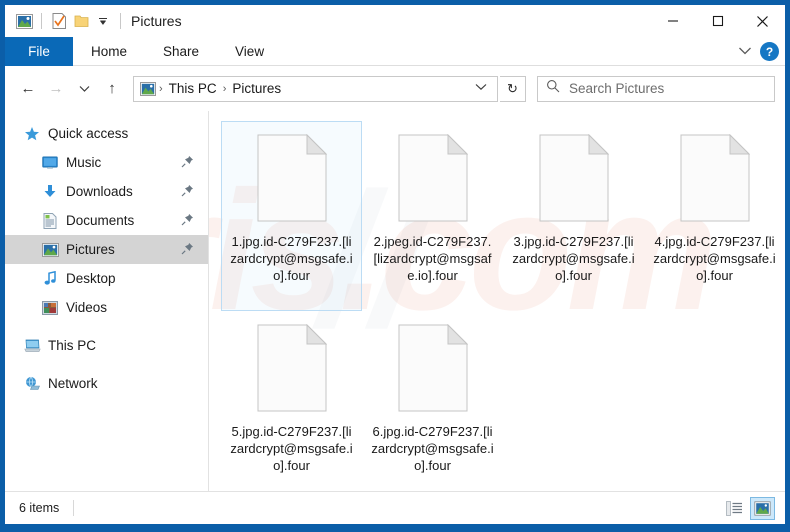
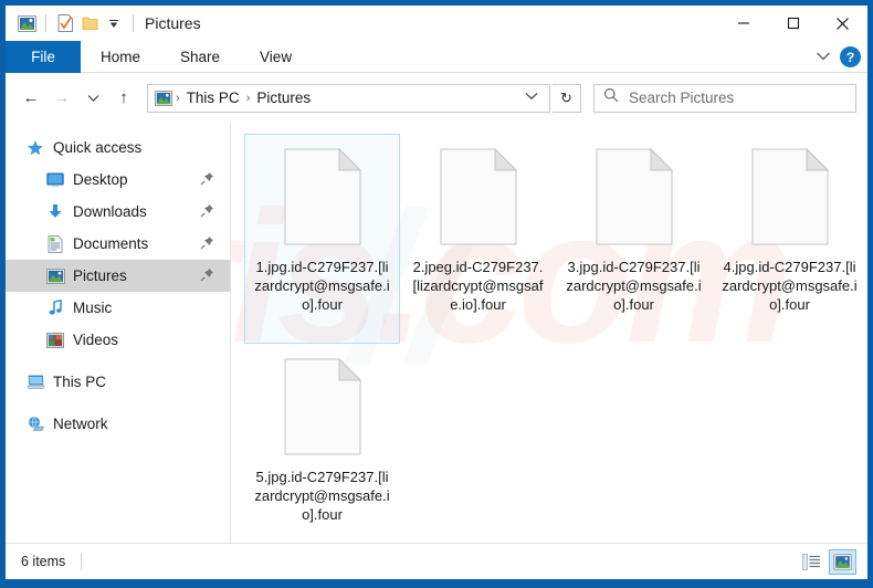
  Pictures
  File
  Home
  Share
  View
  ?
  ←
  →
  ↑
  ›
  This PC
  ›
  Pictures
  ↻
  Search Pictures
  Quick access
- Music
+ Desktop
  Downloads
  Documents
  Pictures
- Desktop
+ Music
  Videos
  This PC
  Network
  is.com
  //
  1.jpg.id-C279F237.[lizardcrypt@msgsafe.io].four
  2.jpeg.id-C279F237.[lizardcrypt@msgsafe.io].four
  3.jpg.id-C279F237.[lizardcrypt@msgsafe.io].four
  4.jpg.id-C279F237.[lizardcrypt@msgsafe.io].four
  5.jpg.id-C279F237.[lizardcrypt@msgsafe.io].four
- 6.jpg.id-C279F237.[lizardcrypt@msgsafe.io].four
  6 items
